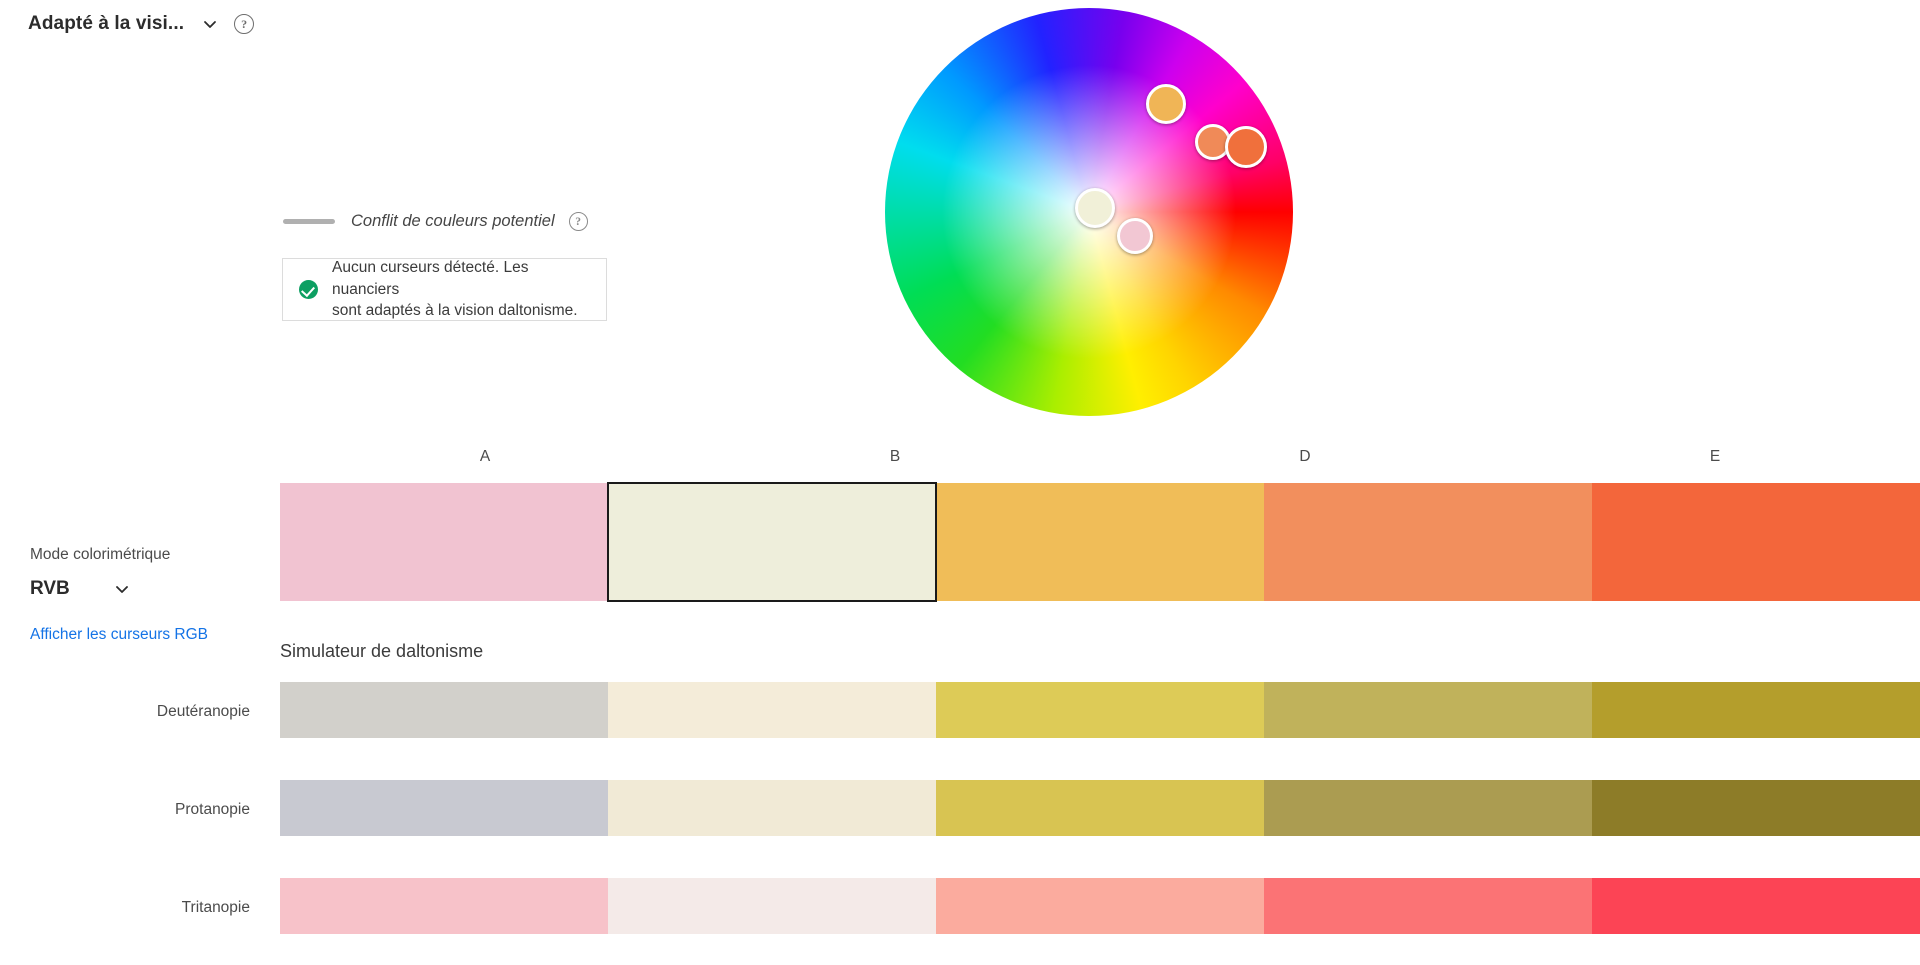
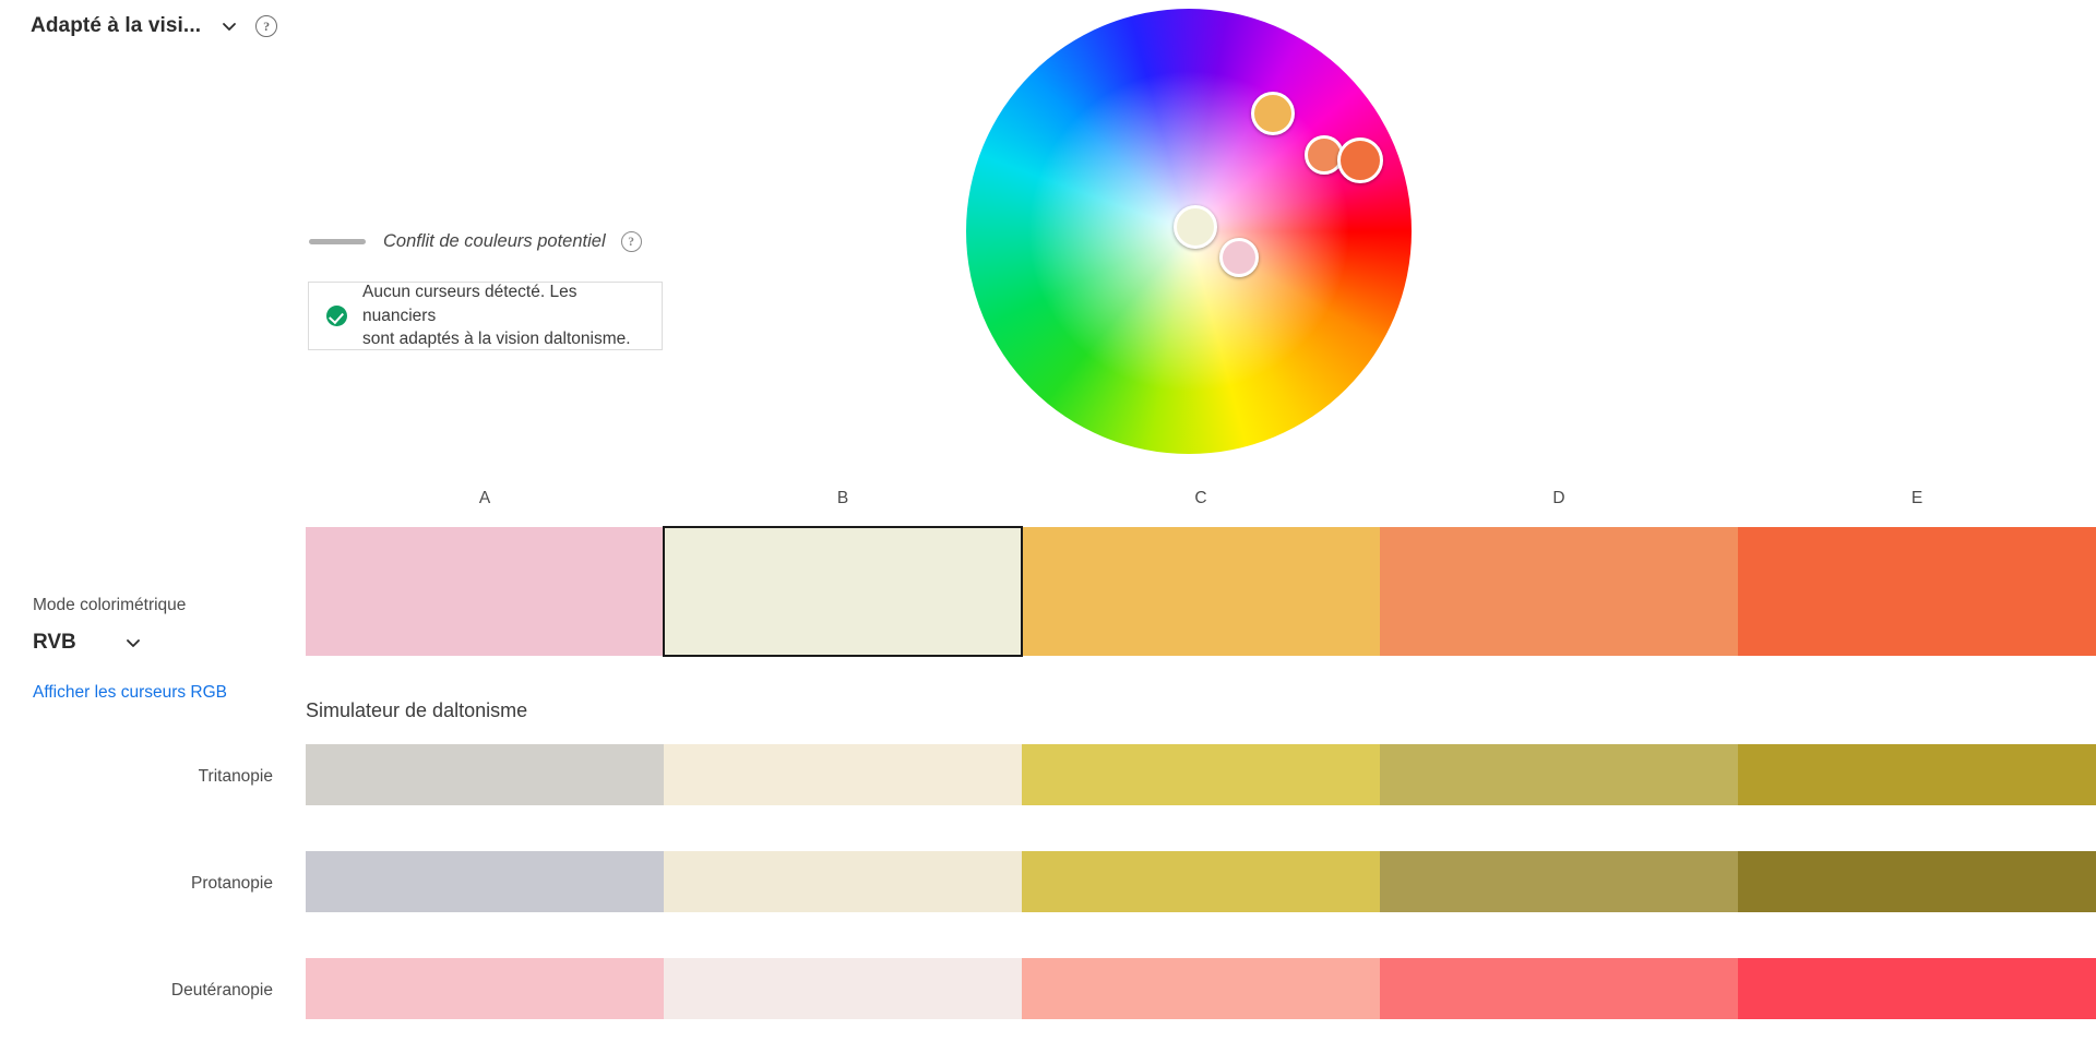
  Adapté à la visi...
  ?
  Conflit de couleurs potentiel
  ?
  Aucun curseurs détecté. Les nuanciers
  sont adaptés à la vision daltonisme.
  Mode colorimétrique
  RVB
  Afficher les curseurs RGB
  A
  B
+ C
  D
  E
  Simulateur de daltonisme
- Deutéranopie
+ Tritanopie
  Protanopie
- Tritanopie
+ Deutéranopie
